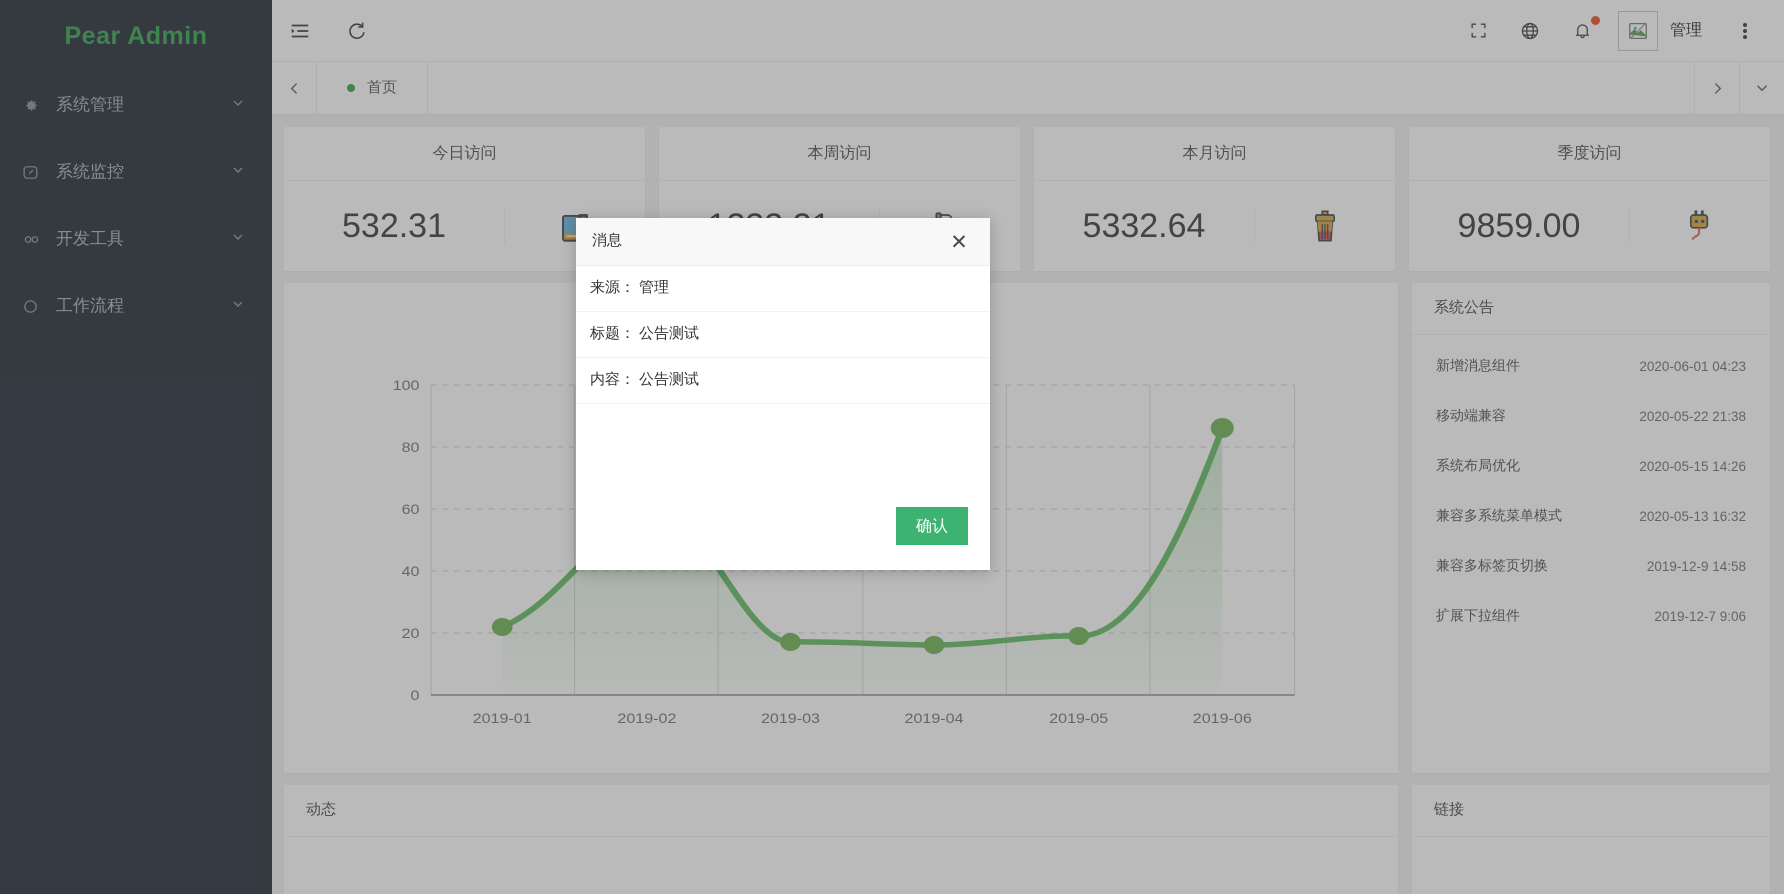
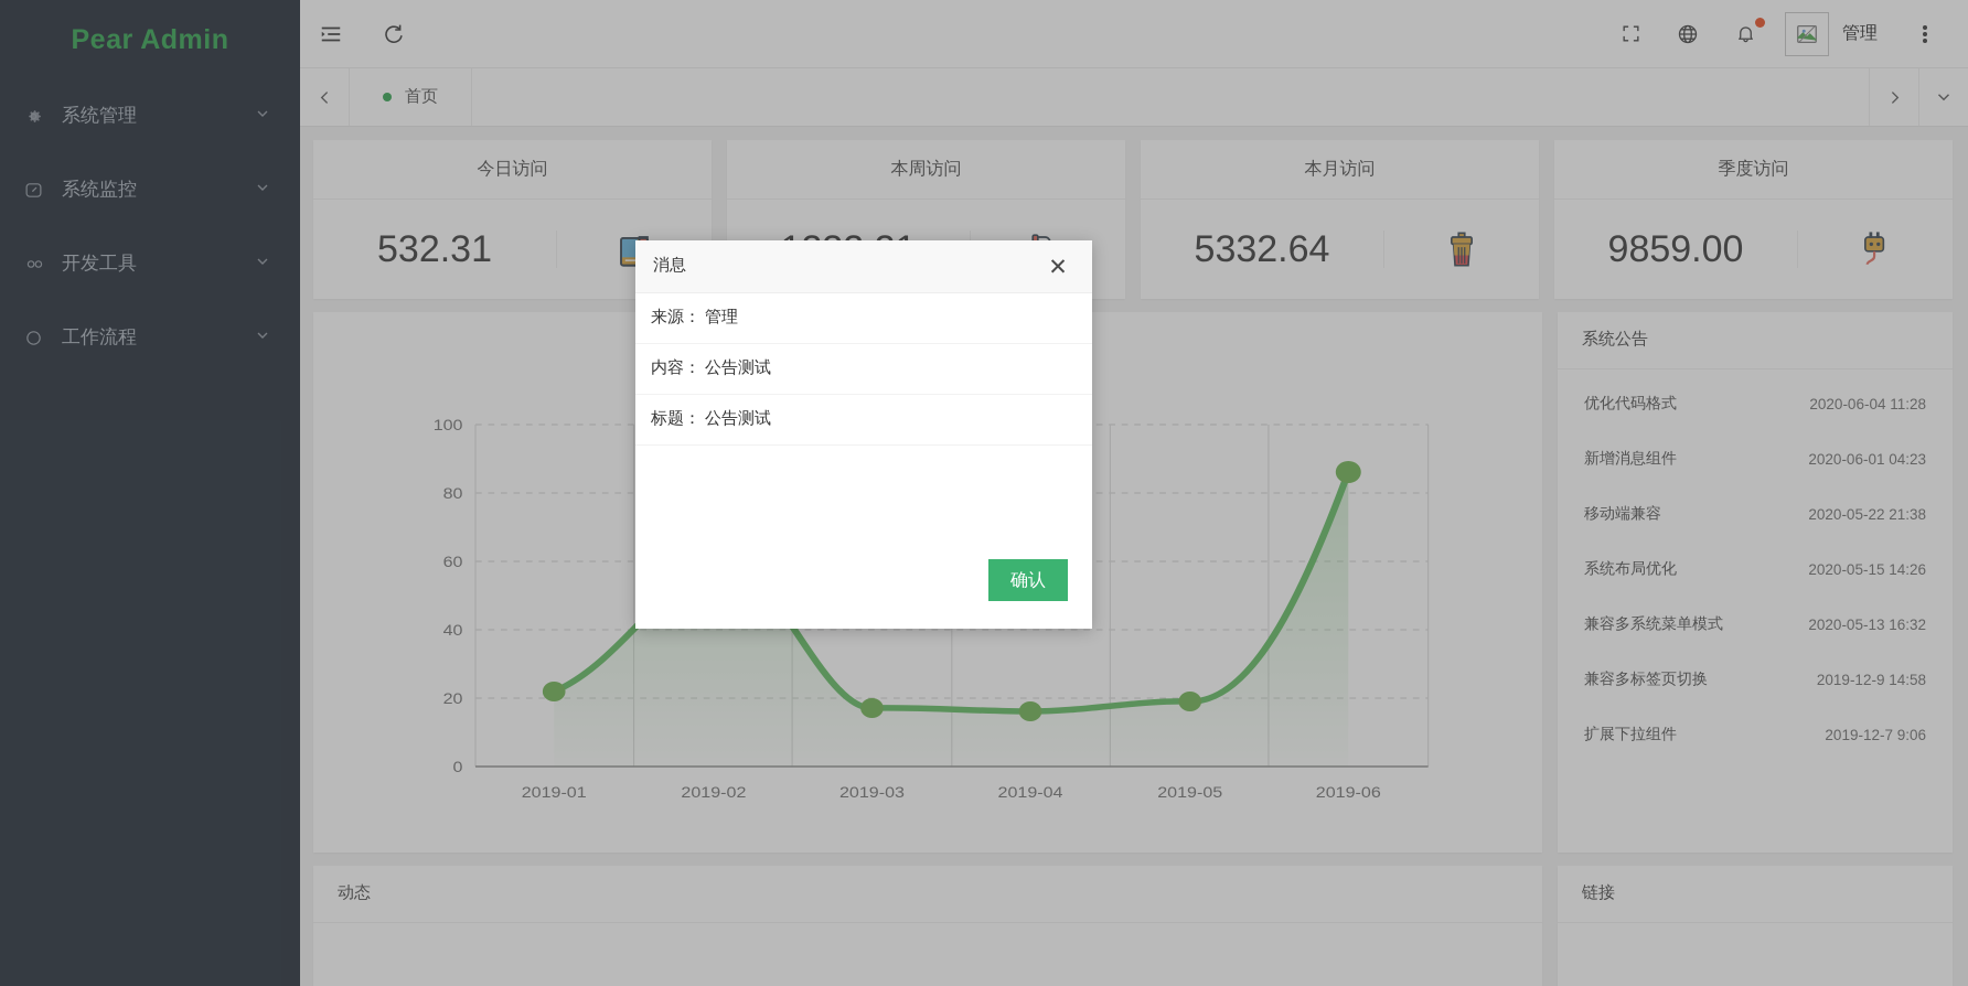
  Pear Admin
  系统管理
  系统监控
  开发工具
  工作流程
  管理
  首页
  今日访问
  532.31
  本周访问
  本月访问
  5332.64
  季度访问
  9859.00
  100
  80
  60
  40
  20
  0
  2019-01
  2019-02
  2019-03
  2019-04
  2019-05
  2019-06
  系统公告
+ 优化代码格式
+ 2020-06-04 11:28
  新增消息组件
  2020-06-01 04:23
  移动端兼容
  2020-05-22 21:38
  系统布局优化
  2020-05-15 14:26
  兼容多系统菜单模式
  2020-05-13 16:32
  兼容多标签页切换
  2019-12-9 14:58
  扩展下拉组件
  2019-12-7 9:06
  动态
  链接
  消息
  ✕
  来源：
  管理
- 标题：
+ 内容：
  公告测试
- 内容：
+ 标题：
  公告测试
  确认
